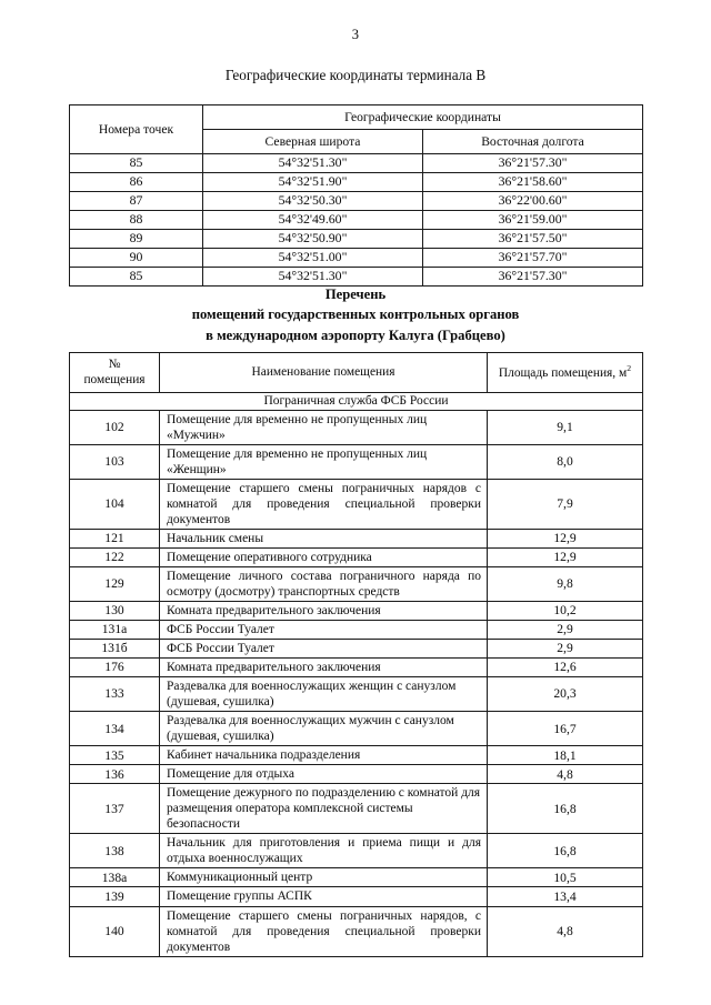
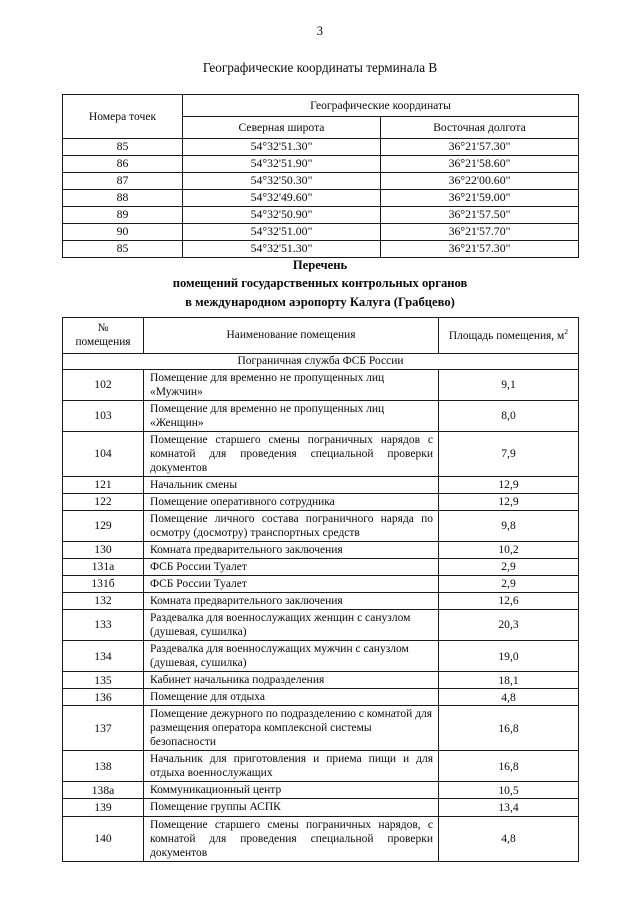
  3
  Географические координаты терминала В
  Номера точек	Географические координаты
  Северная широта	Восточная долгота
  85	54°32'51.30"	36°21'57.30"
  86	54°32'51.90"	36°21'58.60"
  87	54°32'50.30"	36°22'00.60"
  88	54°32'49.60"	36°21'59.00"
  89	54°32'50.90"	36°21'57.50"
  90	54°32'51.00"	36°21'57.70"
  85	54°32'51.30"	36°21'57.30"
  Перечень
  помещений государственных контрольных органов
  в международном аэропорту Калуга (Грабцево)
  № помещения	Наименование помещения	Площадь помещения, м2
  Пограничная служба ФСБ России
  102	Помещение для временно не пропущенных лиц «Мужчин»	9,1
  103	Помещение для временно не пропущенных лиц «Женщин»	8,0
  104	Помещение старшего смены пограничных нарядов с комнатой для проведения специальной проверки документов	7,9
  121	Начальник смены	12,9
  122	Помещение оперативного сотрудника	12,9
  129	Помещение личного состава пограничного наряда по осмотру (досмотру) транспортных средств	9,8
  130	Комната предварительного заключения	10,2
  131а	ФСБ России Туалет	2,9
  131б	ФСБ России Туалет	2,9
- 176	Комната предварительного заключения	12,6
+ 132	Комната предварительного заключения	12,6
  133	Раздевалка для военнослужащих женщин с санузлом (душевая, сушилка)	20,3
- 134	Раздевалка для военнослужащих мужчин с санузлом (душевая, сушилка)	16,7
+ 134	Раздевалка для военнослужащих мужчин с санузлом (душевая, сушилка)	19,0
  135	Кабинет начальника подразделения	18,1
  136	Помещение для отдыха	4,8
  137	Помещение дежурного по подразделению с комнатой для размещения оператора комплексной системы безопасности	16,8
  138	Начальник для приготовления и приема пищи и для отдыха военнослужащих	16,8
  138а	Коммуникационный центр	10,5
  139	Помещение группы АСПК	13,4
  140	Помещение старшего смены пограничных нарядов, с комнатой для проведения специальной проверки документов	4,8
